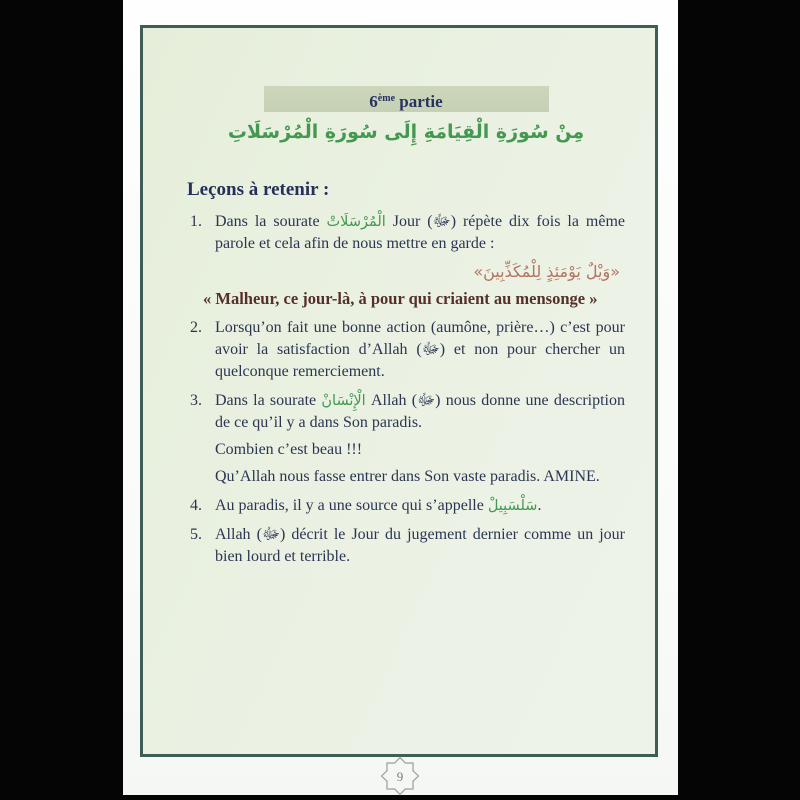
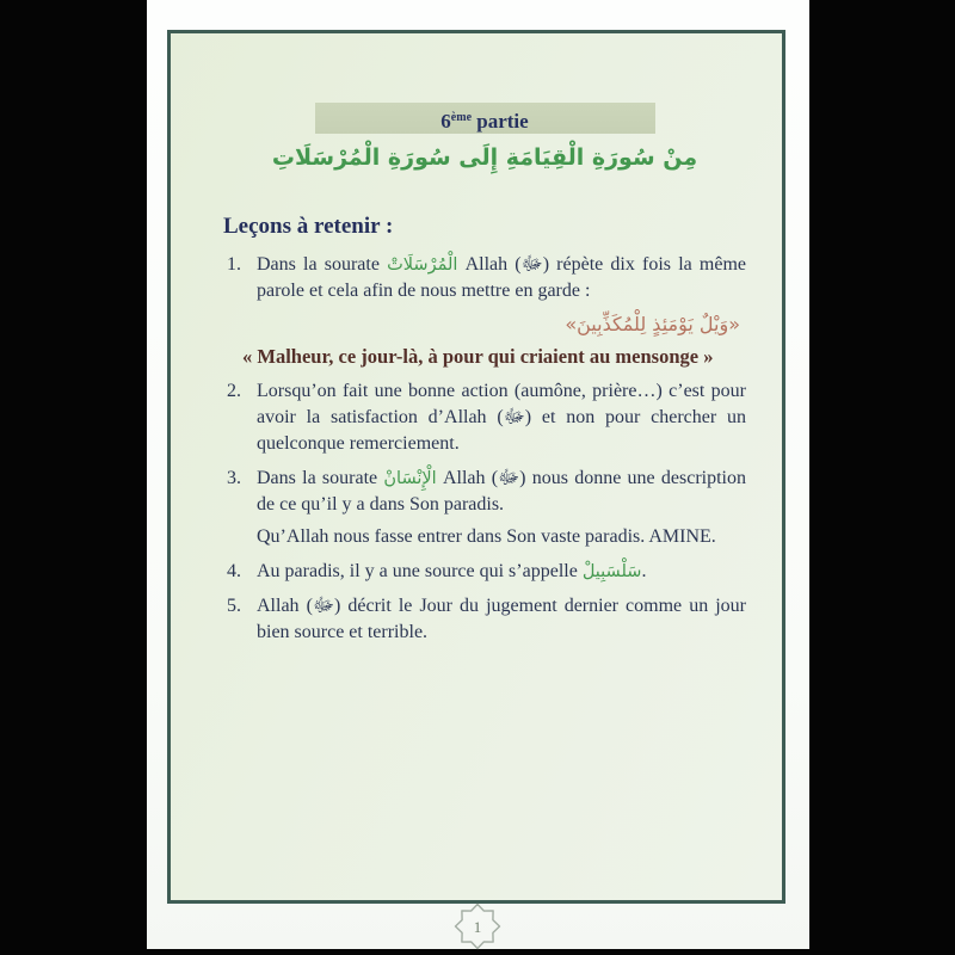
  6ème partie
  مِنْ سُورَةِ الْقِيَامَةِ إِلَى سُورَةِ الْمُرْسَلَاتِ
  Leçons à retenir :
  1.
- Dans la sourate الْمُرْسَلَاتْ Jour (ﷻ) répète dix fois la même parole et cela afin de nous mettre en garde :
+ Dans la sourate الْمُرْسَلَاتْ Allah (ﷻ) répète dix fois la même parole et cela afin de nous mettre en garde :
  «وَيْلٌ يَوْمَئِذٍ لِلْمُكَذِّبِينَ»
  « Malheur, ce jour-là, à pour qui criaient au mensonge »
  2.
  Lorsqu’on fait une bonne action (aumône, prière…) c’est pour avoir la satisfaction d’Allah (ﷻ) et non pour chercher un quelconque remerciement.
  3.
  Dans la sourate الْإِنْسَانْ Allah (ﷻ) nous donne une description de ce qu’il y a dans Son paradis.
- Combien c’est beau !!!
  Qu’Allah nous fasse entrer dans Son vaste paradis. AMINE.
  4.
  Au paradis, il y a une source qui s’appelle سَلْسَبِيلْ .
  5.
- Allah (ﷻ) décrit le Jour du jugement dernier comme un jour bien lourd et terrible.
+ Allah (ﷻ) décrit le Jour du jugement dernier comme un jour bien source et terrible.
- 9
+ 1
